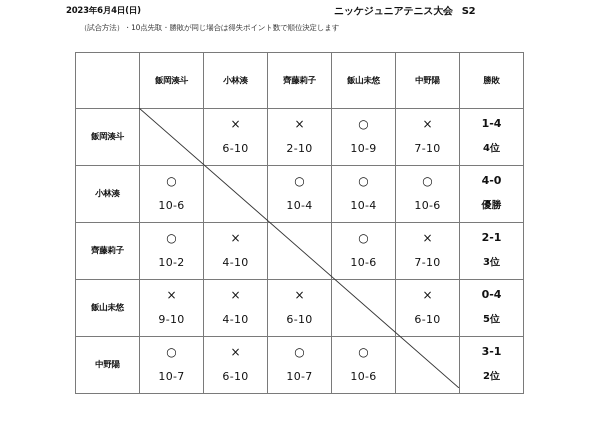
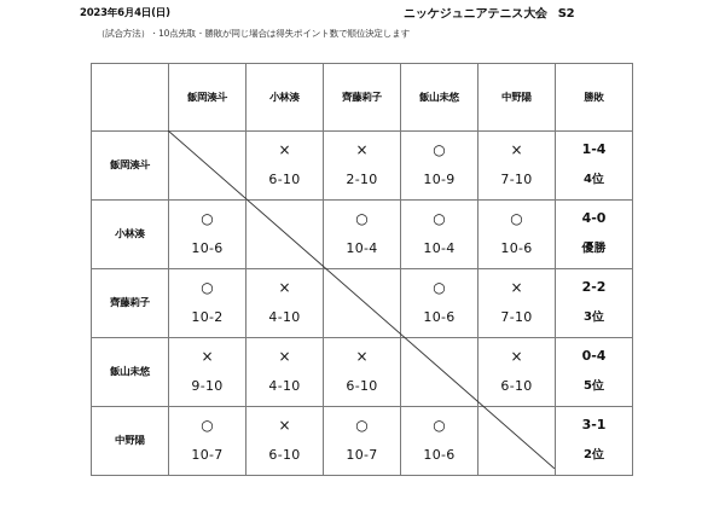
  2023年6月4日(日)
  ニッケジュニアテニス大会 S2
  （試合方法）・10点先取・勝敗が同じ場合は得失ポイント数で順位決定します
  	飯岡湊斗	小林湊	齊藤莉子	飯山未悠	中野陽	勝敗
  飯岡湊斗		×6-10	×2-10	○10-9	×7-10	1-44位
  小林湊	○10-6		○10-4	○10-4	○10-6	4-0優勝
- 齊藤莉子	○10-2	×4-10		○10-6	×7-10	2-13位
+ 齊藤莉子	○10-2	×4-10		○10-6	×7-10	2-23位
  飯山未悠	×9-10	×4-10	×6-10		×6-10	0-45位
  中野陽	○10-7	×6-10	○10-7	○10-6		3-12位
